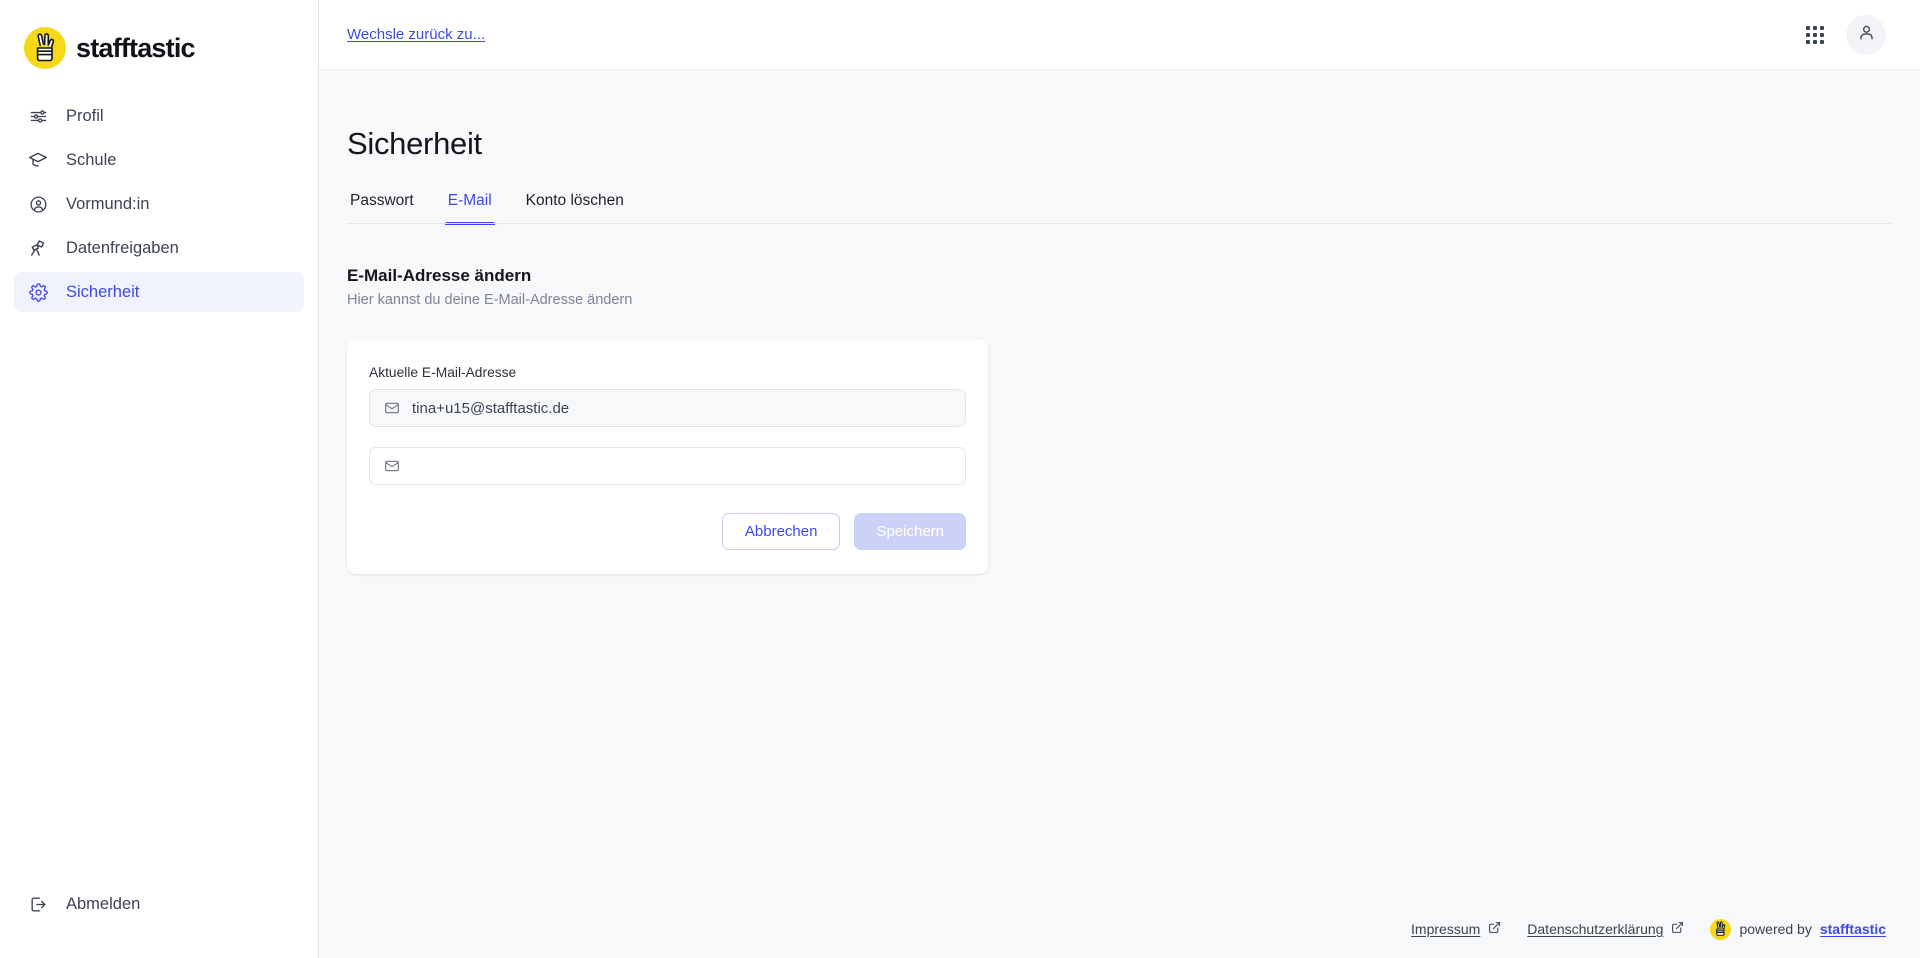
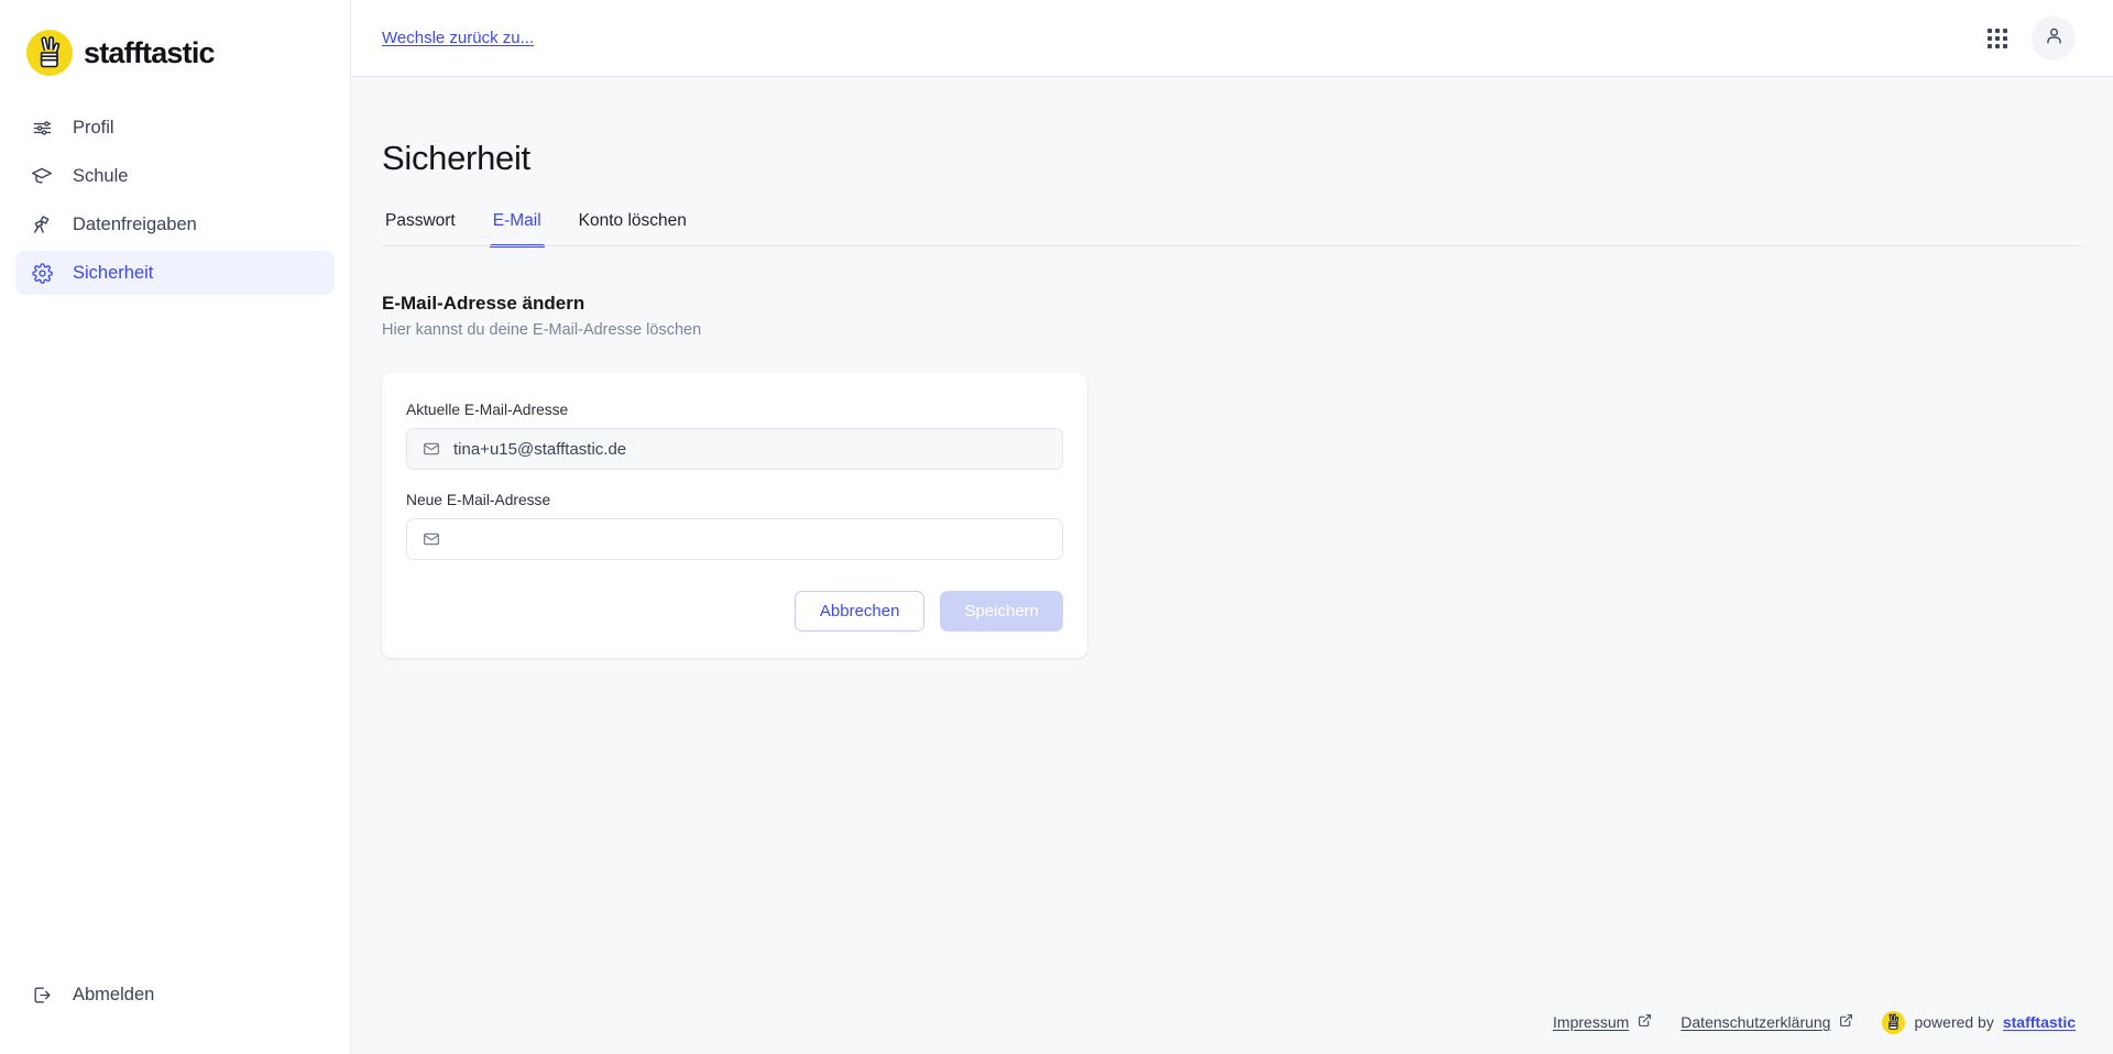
  stafftastic
  Profil
  Schule
- Vormund:in
  Datenfreigaben
  Sicherheit
  Abmelden
  Wechsle zurück zu...
  Sicherheit
  Passwort
  E-Mail
  Konto löschen
  E-Mail-Adresse ändern
- Hier kannst du deine E-Mail-Adresse ändern
+ Hier kannst du deine E-Mail-Adresse löschen
  Aktuelle E-Mail-Adresse
  tina+u15@stafftastic.de
+ Neue E-Mail-Adresse
  Abbrechen
  Speichern
  Impressum
  Datenschutzerklärung
  powered by
  stafftastic
